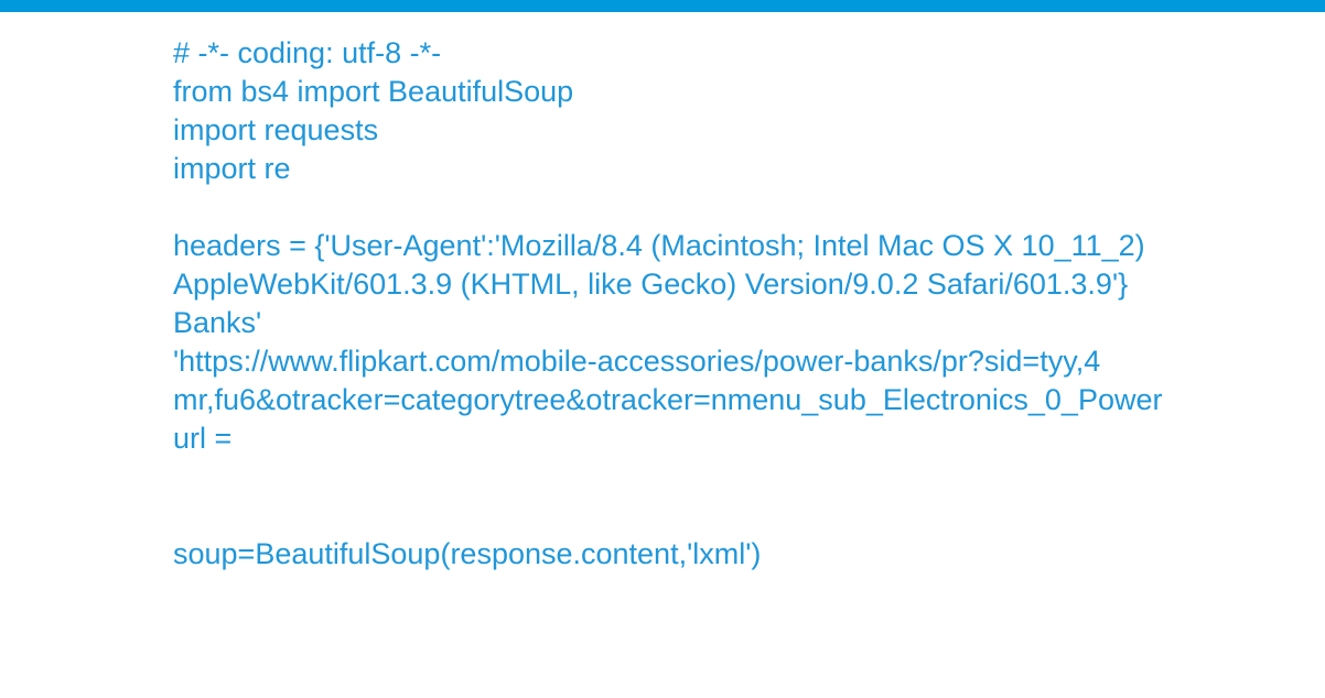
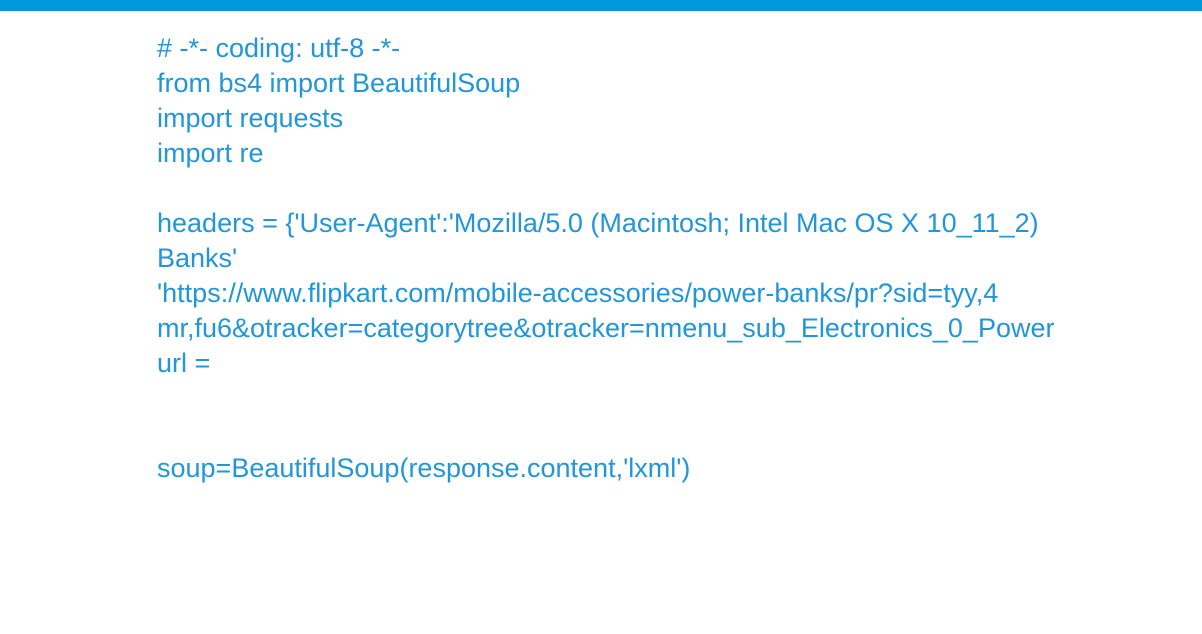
  # -*- coding: utf-8 -*-
  from bs4 import BeautifulSoup
  import requests
  import re
- headers = {'User-Agent':'Mozilla/8.4 (Macintosh; Intel Mac OS X 10_11_2)
+ headers = {'User-Agent':'Mozilla/5.0 (Macintosh; Intel Mac OS X 10_11_2)
- AppleWebKit/601.3.9 (KHTML, like Gecko) Version/9.0.2 Safari/601.3.9'}
  Banks'
  'https://www.flipkart.com/mobile-accessories/power-banks/pr?sid=tyy,4
  mr,fu6&otracker=categorytree&otracker=nmenu_sub_Electronics_0_Power
  url =
  soup=BeautifulSoup(response.content,'lxml')
